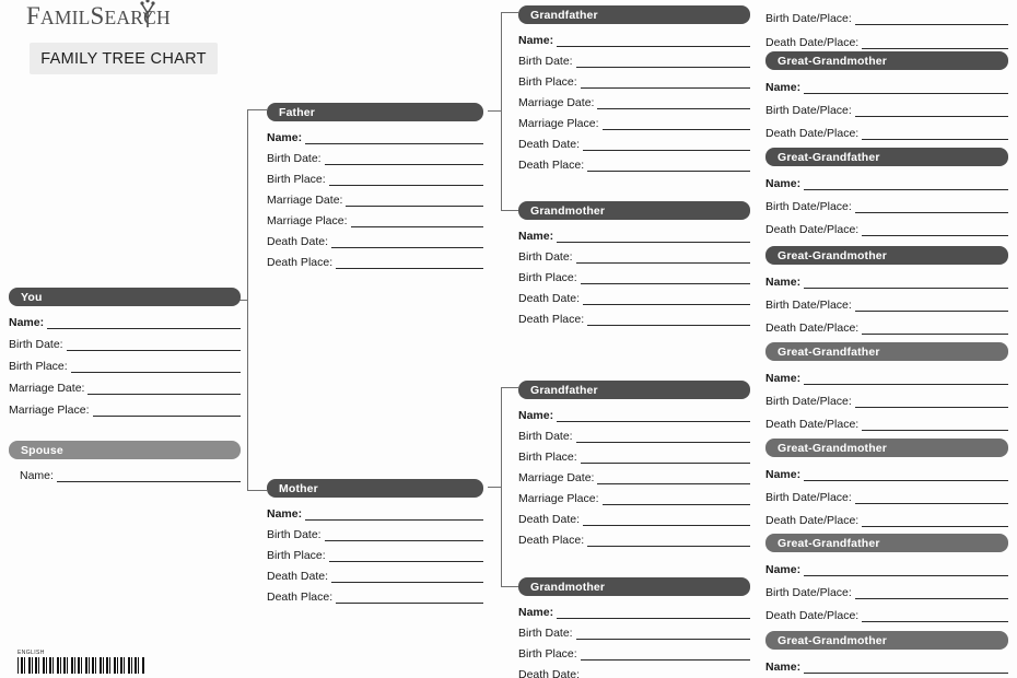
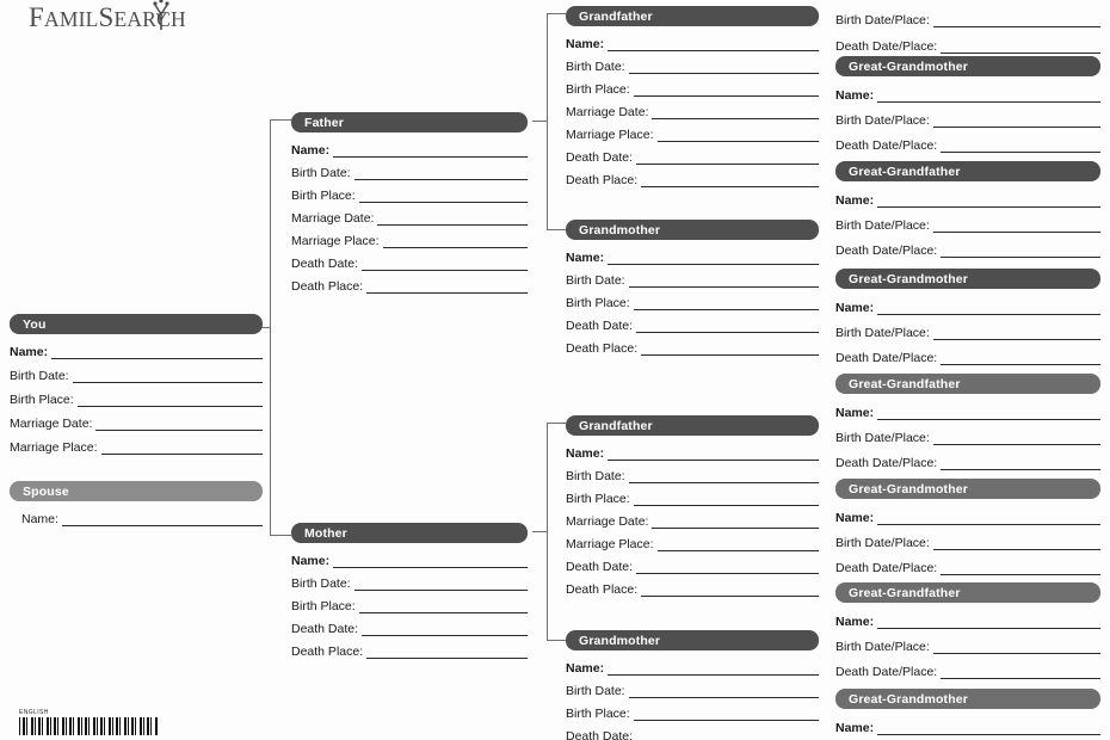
  FAMILSEARCH
- FAMILY TREE CHART
  You
  Name:
  Birth Date:
  Birth Place:
  Marriage Date:
  Marriage Place:
  Spouse
  Name:
  Father
  Name:
  Birth Date:
  Birth Place:
  Marriage Date:
  Marriage Place:
  Death Date:
  Death Place:
  Mother
  Name:
  Birth Date:
  Birth Place:
  Death Date:
  Death Place:
  Grandfather
  Name:
  Birth Date:
  Birth Place:
  Marriage Date:
  Marriage Place:
  Death Date:
  Death Place:
  Grandmother
  Name:
  Birth Date:
  Birth Place:
  Death Date:
  Death Place:
  Grandfather
  Name:
  Birth Date:
  Birth Place:
  Marriage Date:
  Marriage Place:
  Death Date:
  Death Place:
  Grandmother
  Name:
  Birth Date:
  Birth Place:
  Death Date:
  Birth Date/Place:
  Death Date/Place:
  Great-Grandmother
  Name:
  Birth Date/Place:
  Death Date/Place:
  Great-Grandfather
  Name:
  Birth Date/Place:
  Death Date/Place:
  Great-Grandmother
  Name:
  Birth Date/Place:
  Death Date/Place:
  Great-Grandfather
  Name:
  Birth Date/Place:
  Death Date/Place:
  Great-Grandmother
  Name:
  Birth Date/Place:
  Death Date/Place:
  Great-Grandfather
  Name:
  Birth Date/Place:
  Death Date/Place:
  Great-Grandmother
  Name:
